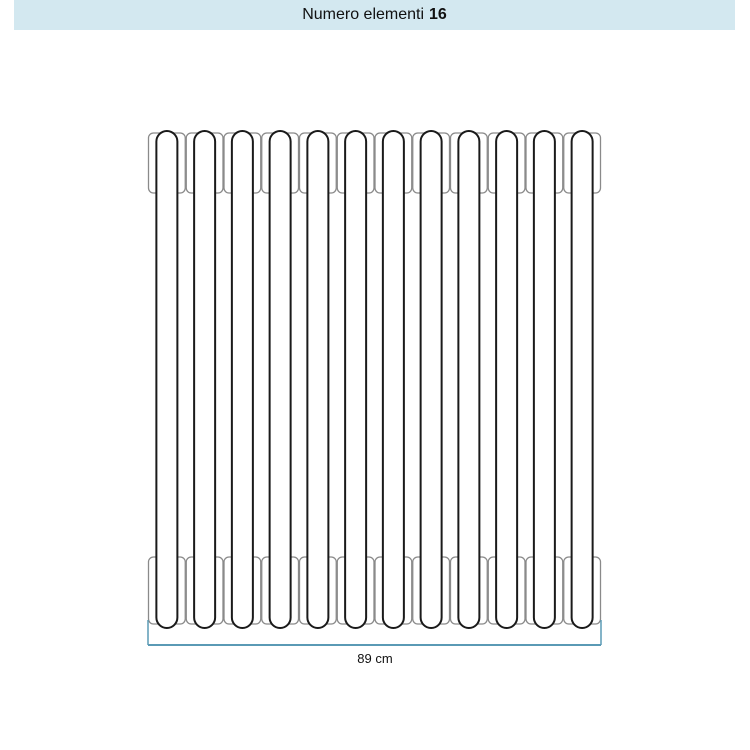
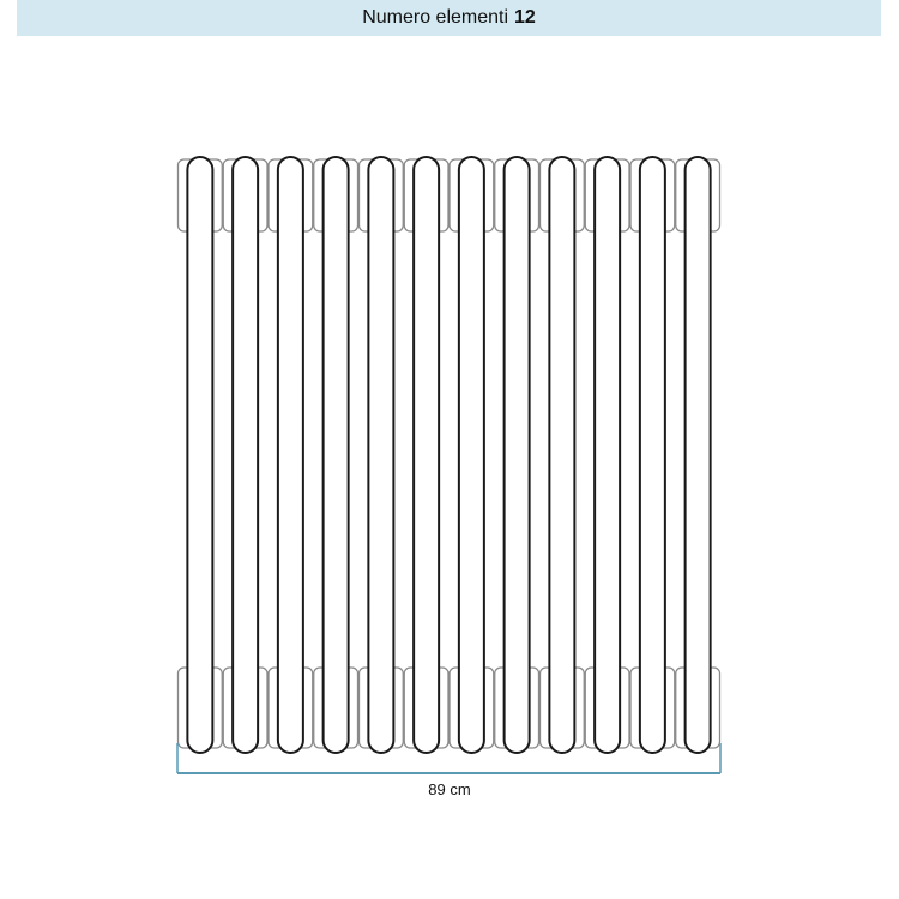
  Numero elementi
- 16
+ 12
  89 cm
